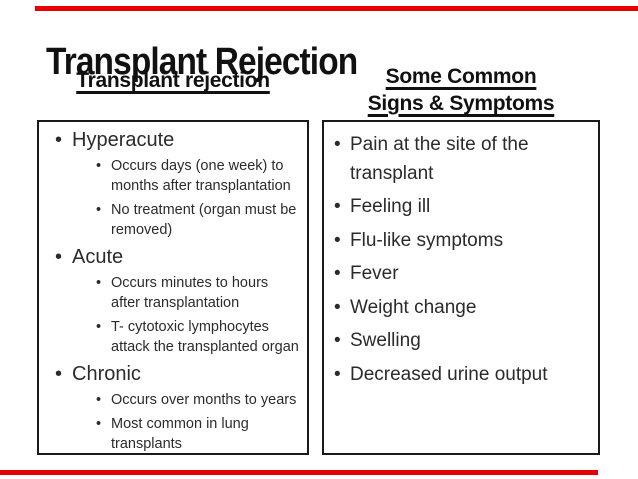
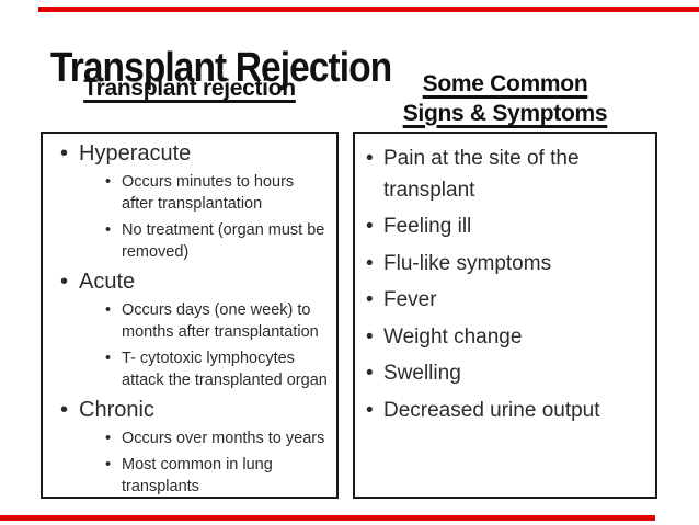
  Transplant Rejection
  Transplant rejection
  Some Common
  Signs & Symptoms
  Hyperacute
- Occurs days (one week) to months after transplantation
+ Occurs minutes to hours after transplantation
  No treatment (organ must be removed)
  Acute
- Occurs minutes to hours after transplantation
+ Occurs days (one week) to months after transplantation
  T- cytotoxic lymphocytes attack the transplanted organ
  Chronic
  Occurs over months to years
  Most common in lung transplants
  Pain at the site of the transplant
  Feeling ill
  Flu-like symptoms
  Fever
  Weight change
  Swelling
  Decreased urine output
